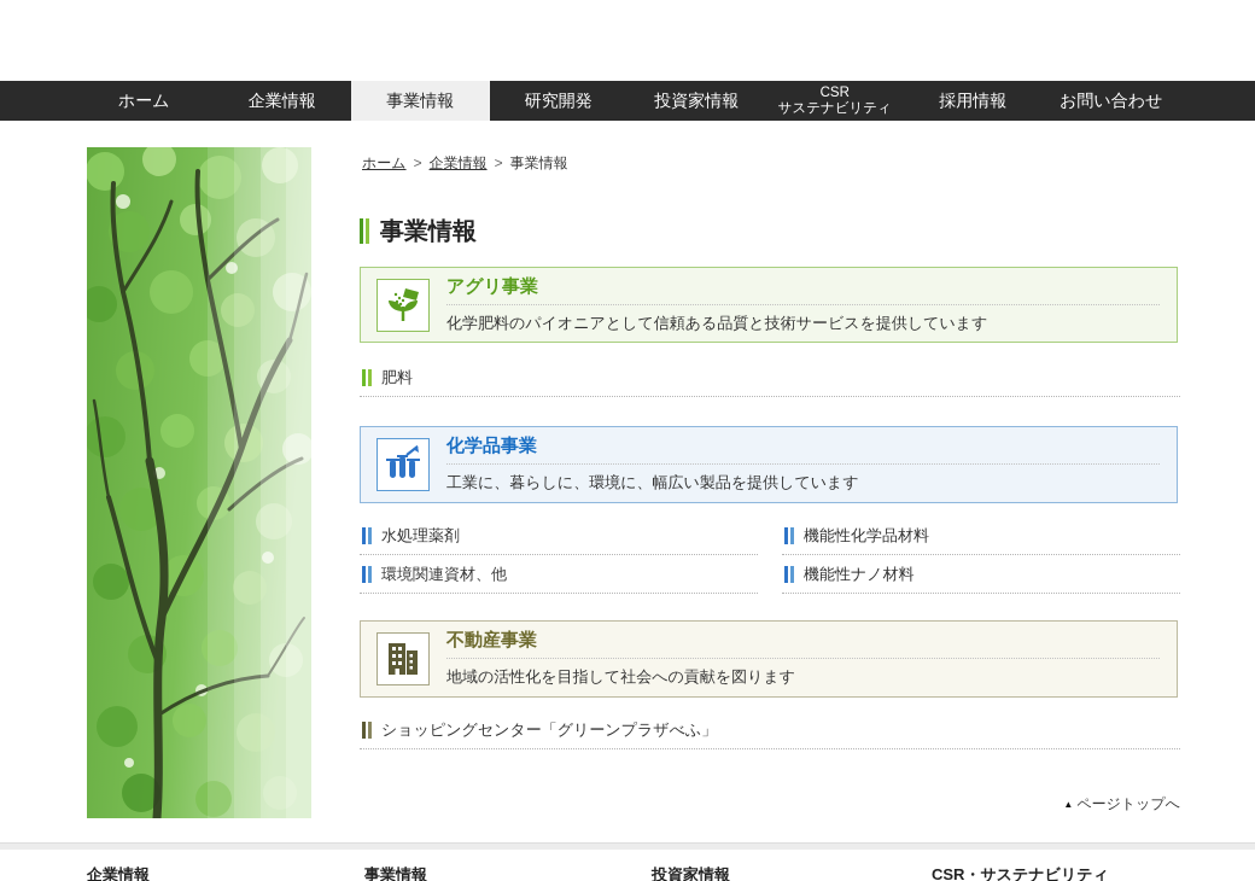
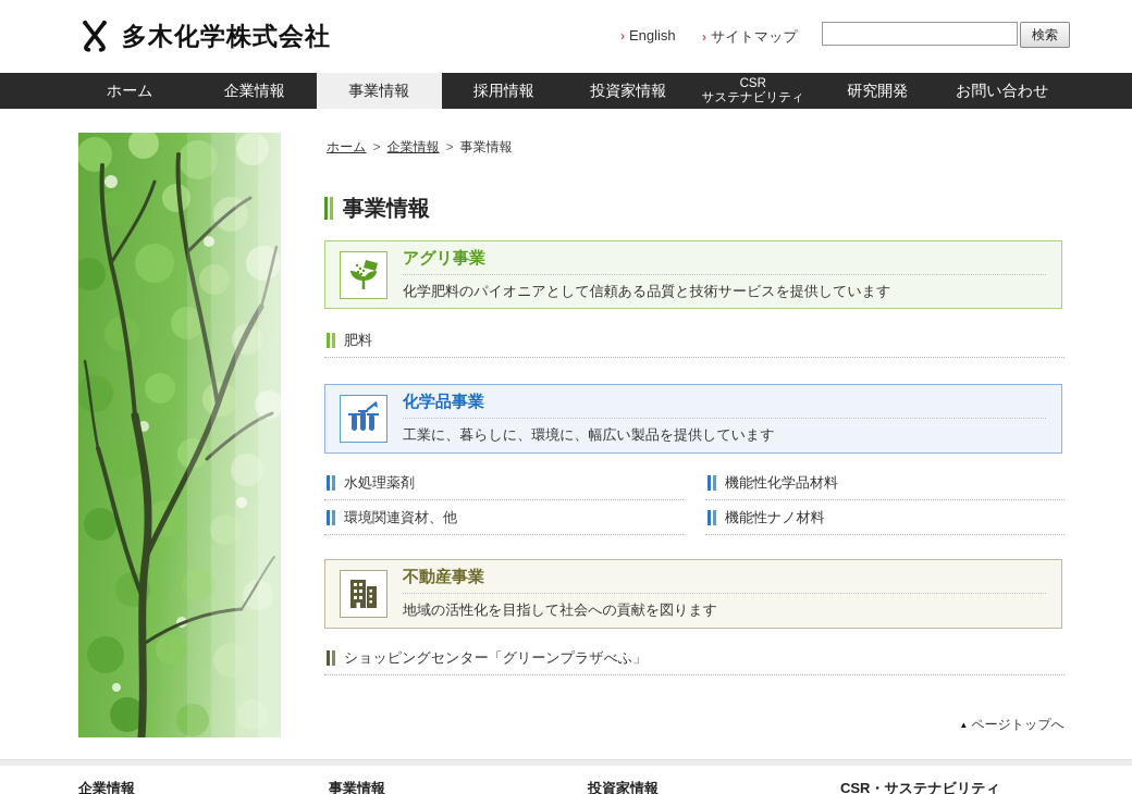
+ 多木化学株式会社
+ › English
+ › サイトマップ
+ 検索
  ホーム
  企業情報
  事業情報
- 研究開発
+ 採用情報
  投資家情報
  CSR
  サステナビリティ
- 採用情報
+ 研究開発
  お問い合わせ
  ホーム > 企業情報 > 事業情報
  事業情報
  アグリ事業
  化学肥料のパイオニアとして信頼ある品質と技術サービスを提供しています
  肥料
  化学品事業
  工業に、暮らしに、環境に、幅広い製品を提供しています
  水処理薬剤
  機能性化学品材料
  環境関連資材、他
  機能性ナノ材料
  不動産事業
  地域の活性化を目指して社会への貢献を図ります
  ショッピングセンター「グリーンプラザべふ」
  ▲
  ページトップへ
  企業情報
  事業情報
  投資家情報
  CSR・サステナビリティ
